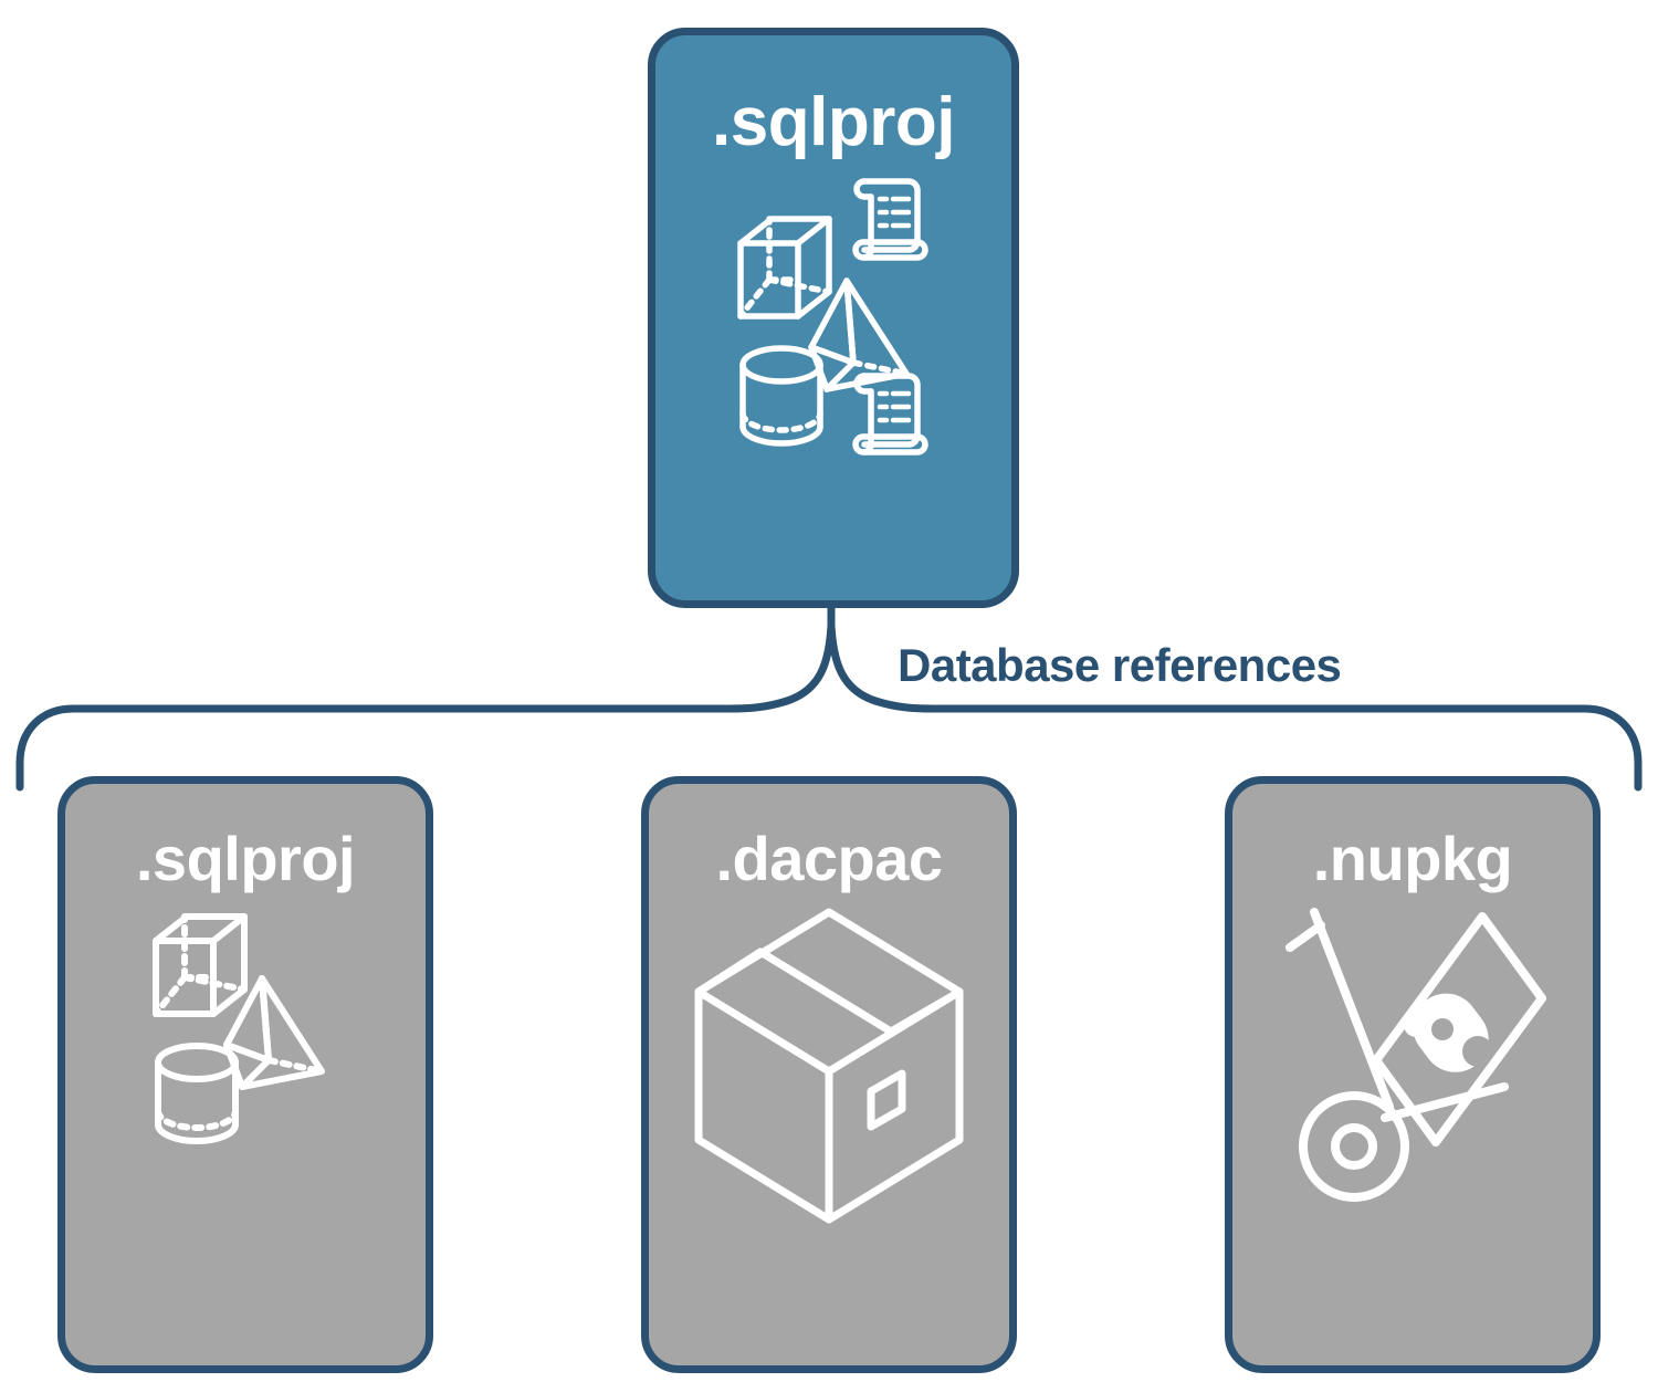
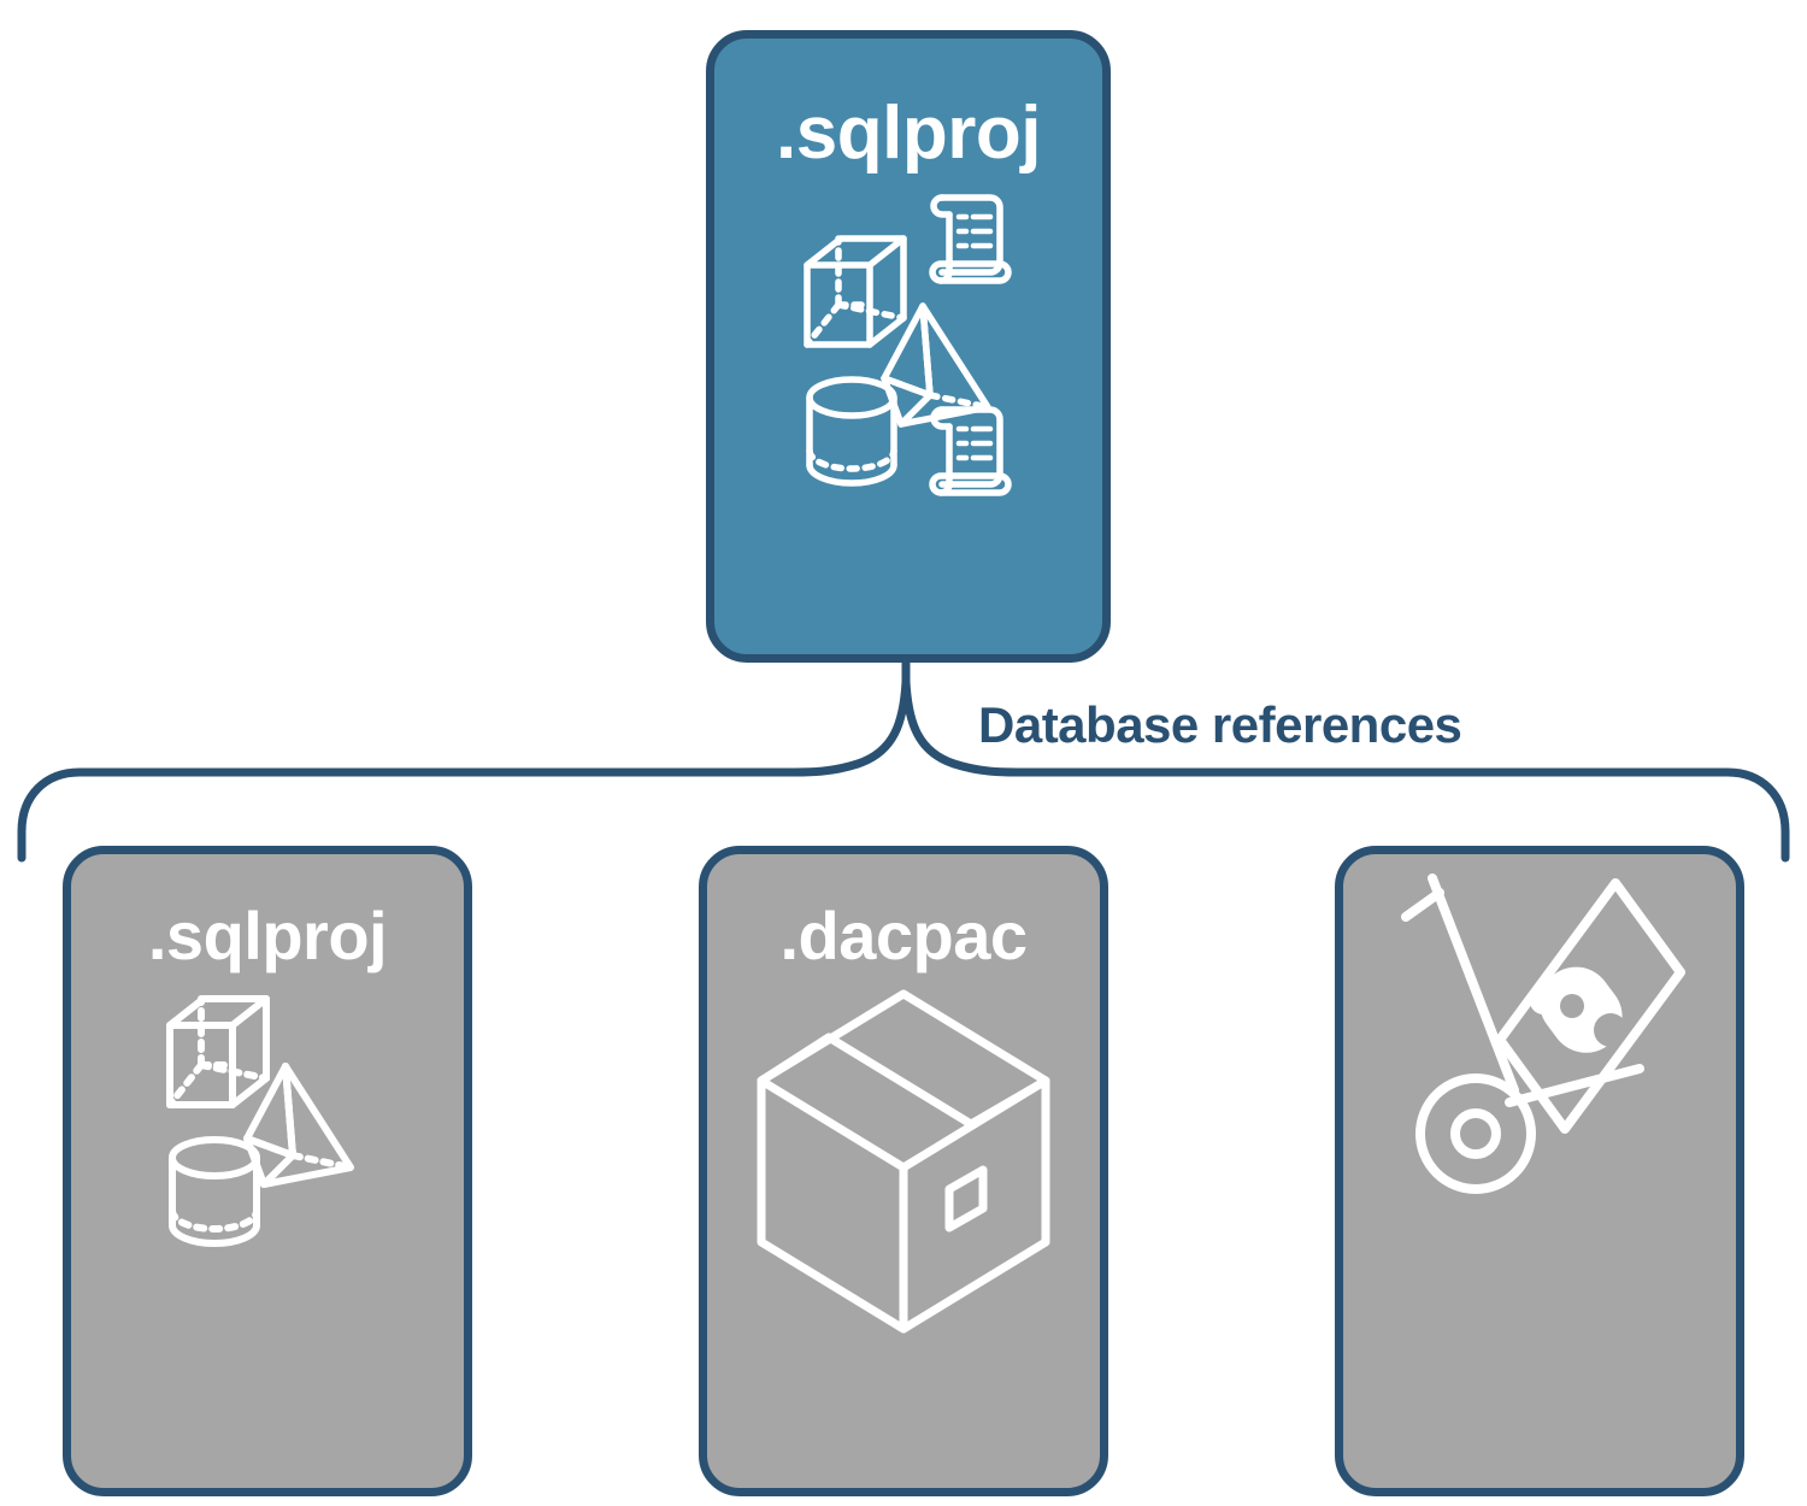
  .sqlproj
  Database references
  .sqlproj
  .dacpac
- .nupkg
